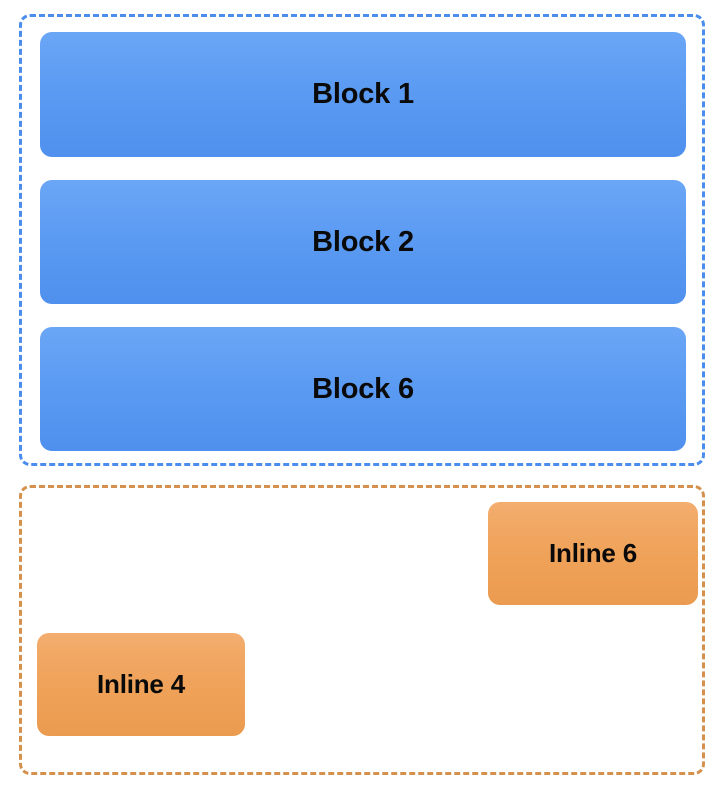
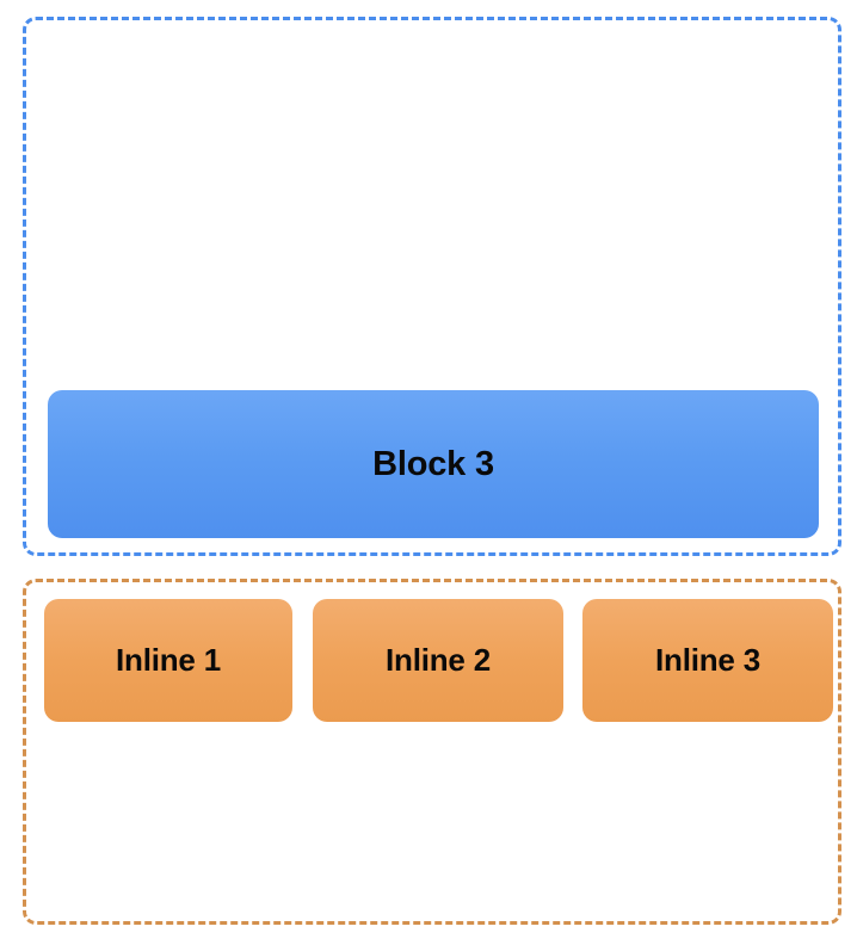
- Block 1
- Block 2
- Block 6
+ Block 3
+ Inline 1
+ Inline 2
- Inline 6
+ Inline 3
- Inline 4
